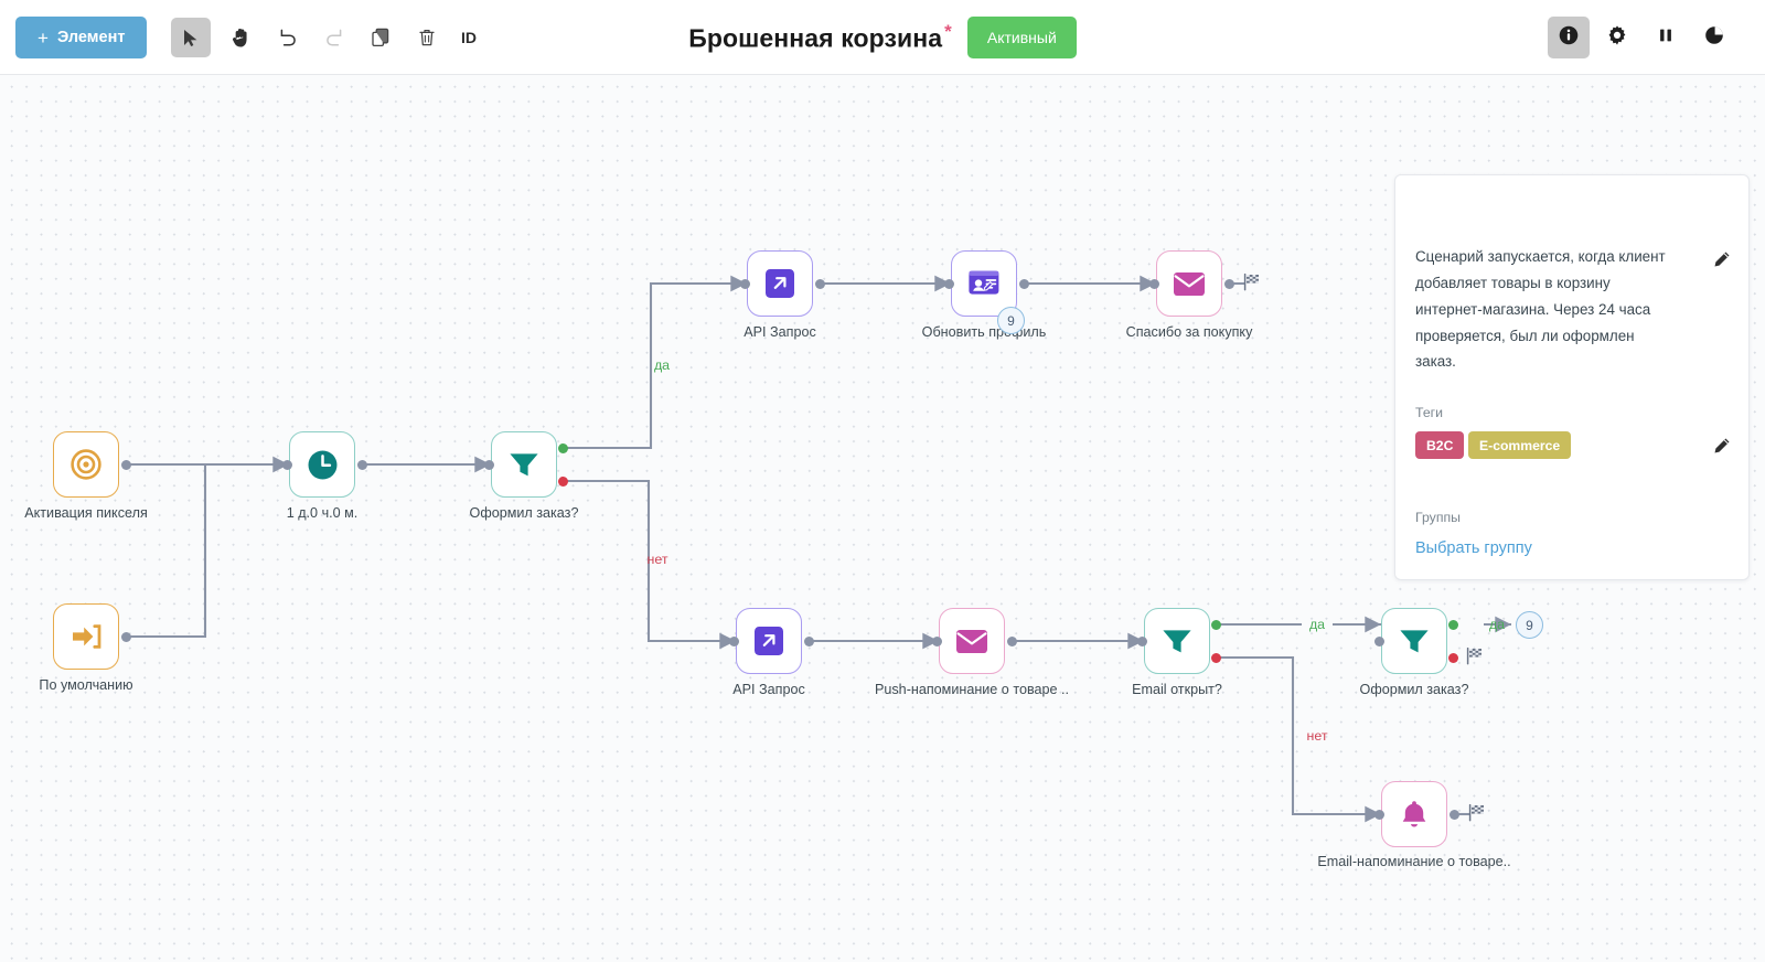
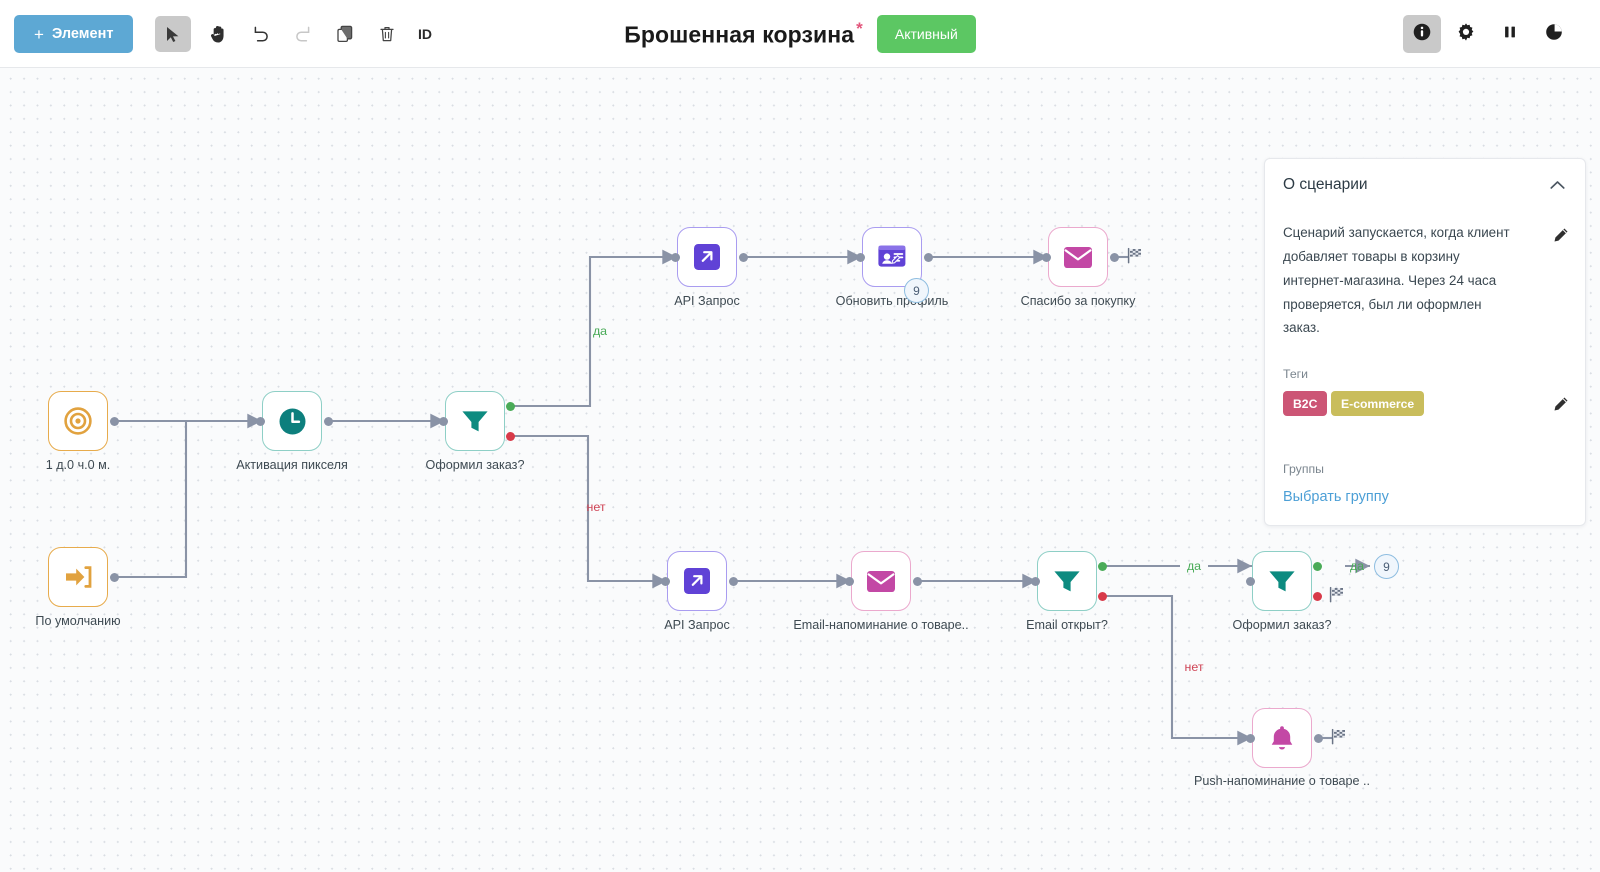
  +
  Элемент
  ID
  Брошенная корзина*
  Активный
- Активация пикселя
+ 1 д.0 ч.0 м.
  По умолчанию
- 1 д.0 ч.0 м.
+ Активация пикселя
  Оформил заказ?
  API Запрос
  9
  Обновить приль
  Спасибо за покупку
  API Запрос
- Push-напоминание о товаре ..
+ Email-напоминание о товаре..
  Email открыт?
  9
  Оформил заказ?
- Email-напоминание о товаре..
+ Push-напоминание о товаре ..
  да
  нет
  да
  нет
  да
+ О сценарии
  Сценарий запускается, когда клиент добавляет товары в корзину интернет-магазина. Через 24 часа проверяется, был ли оформлен заказ.
  Теги
  B2C
  E-commerce
  Группы
  Выбрать группу
